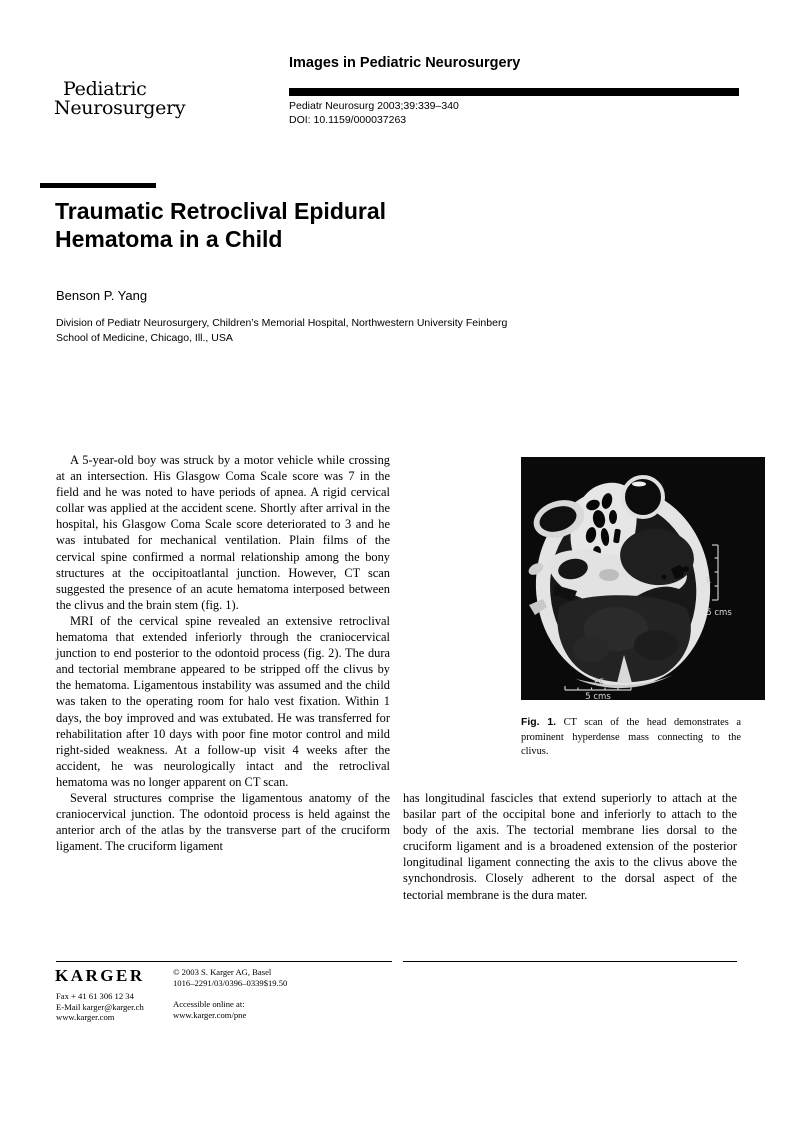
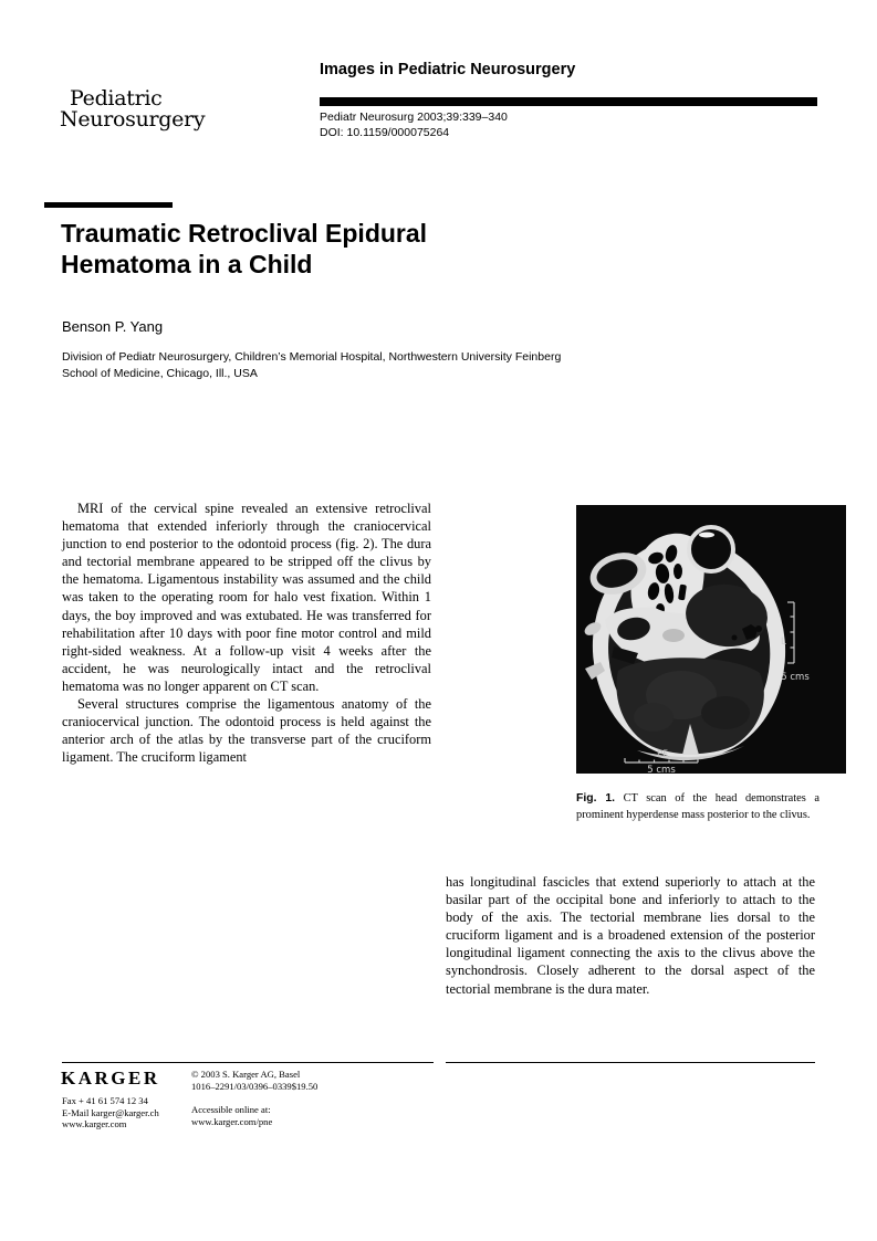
  Pediatric
  Neurosurgery
  Images in Pediatric Neurosurgery
  Pediatr Neurosurg 2003;39:339–340
- DOI: 10.1159/000037263
+ DOI: 10.1159/000075264
  Traumatic Retroclival Epidural
  Hematoma in a Child
  Benson P. Yang
  Division of Pediatr Neurosurgery, Children’s Memorial Hospital, Northwestern University Feinberg School of Medicine, Chicago, Ill., USA
- A 5-year-old boy was struck by a motor vehicle while crossing at an intersection. His Glasgow Coma Scale score was 7 in the field and he was noted to have periods of apnea. A rigid cervical collar was applied at the accident scene. Shortly after arrival in the hospital, his Glasgow Coma Scale score deteriorated to 3 and he was intubated for mechanical ventilation. Plain films of the cervical spine confirmed a normal relationship among the bony structures at the occipitoatlantal junction. However, CT scan suggested the presence of an acute hematoma interposed between the clivus and the brain stem (fig. 1).
  MRI of the cervical spine revealed an extensive retroclival hematoma that extended inferiorly through the craniocervical junction to end posterior to the odontoid process (fig. 2). The dura and tectorial membrane appeared to be stripped off the clivus by the hematoma. Ligamentous instability was assumed and the child was taken to the operating room for halo vest fixation. Within 1 days, the boy improved and was extubated. He was transferred for rehabilitation after 10 days with poor fine motor control and mild right-sided weakness. At a follow-up visit 4 weeks after the accident, he was neurologically intact and the retroclival hematoma was no longer apparent on CT scan.
  Several structures comprise the ligamentous anatomy of the craniocervical junction. The odontoid process is held against the anterior arch of the atlas by the transverse part of the cruciform ligament. The cruciform ligament
  L
  5 cms
  PF
  5 cms
- Fig. 1. CT scan of the head demonstrates a prominent hyperdense mass connecting to the clivus.
+ Fig. 1. CT scan of the head demonstrates a prominent hyperdense mass posterior to the clivus.
  has longitudinal fascicles that extend superiorly to attach at the basilar part of the occipital bone and inferiorly to attach to the body of the axis. The tectorial membrane lies dorsal to the cruciform ligament and is a broadened extension of the posterior longitudinal ligament connecting the axis to the clivus above the synchondrosis. Closely adherent to the dorsal aspect of the tectorial membrane is the dura mater.
  KARGER
- Fax + 41 61 306 12 34
+ Fax + 41 61 574 12 34
  E-Mail karger@karger.ch
  www.karger.com
  © 2003 S. Karger AG, Basel
  1016–2291/03/0396–0339$19.50
  Accessible online at:
  www.karger.com/pne
